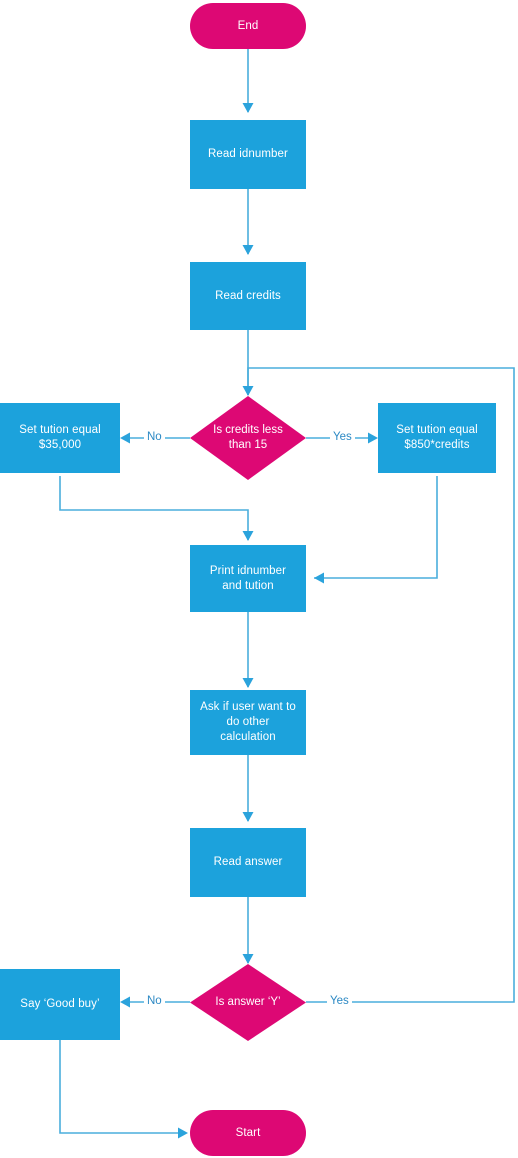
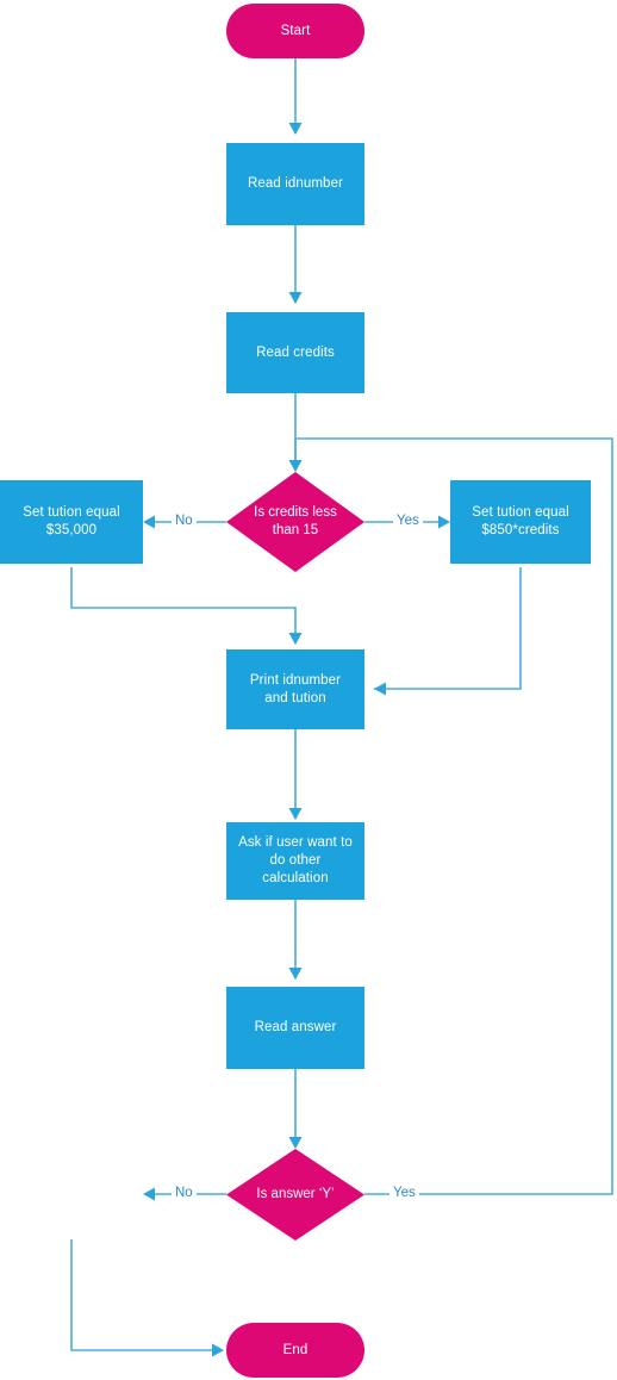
- End
+ Start
  Read idnumber
  Read credits
  Is credits less
  than 15
  Set tution equal
  $35,000
  Set tution equal
  $850*credits
  Print idnumber
  and tution
  Ask if user want to
  do other
  calculation
  Read answer
  Is answer ‘Y’
- Say ‘Good buy’
- Start
+ End
  No
  Yes
  No
  Yes
